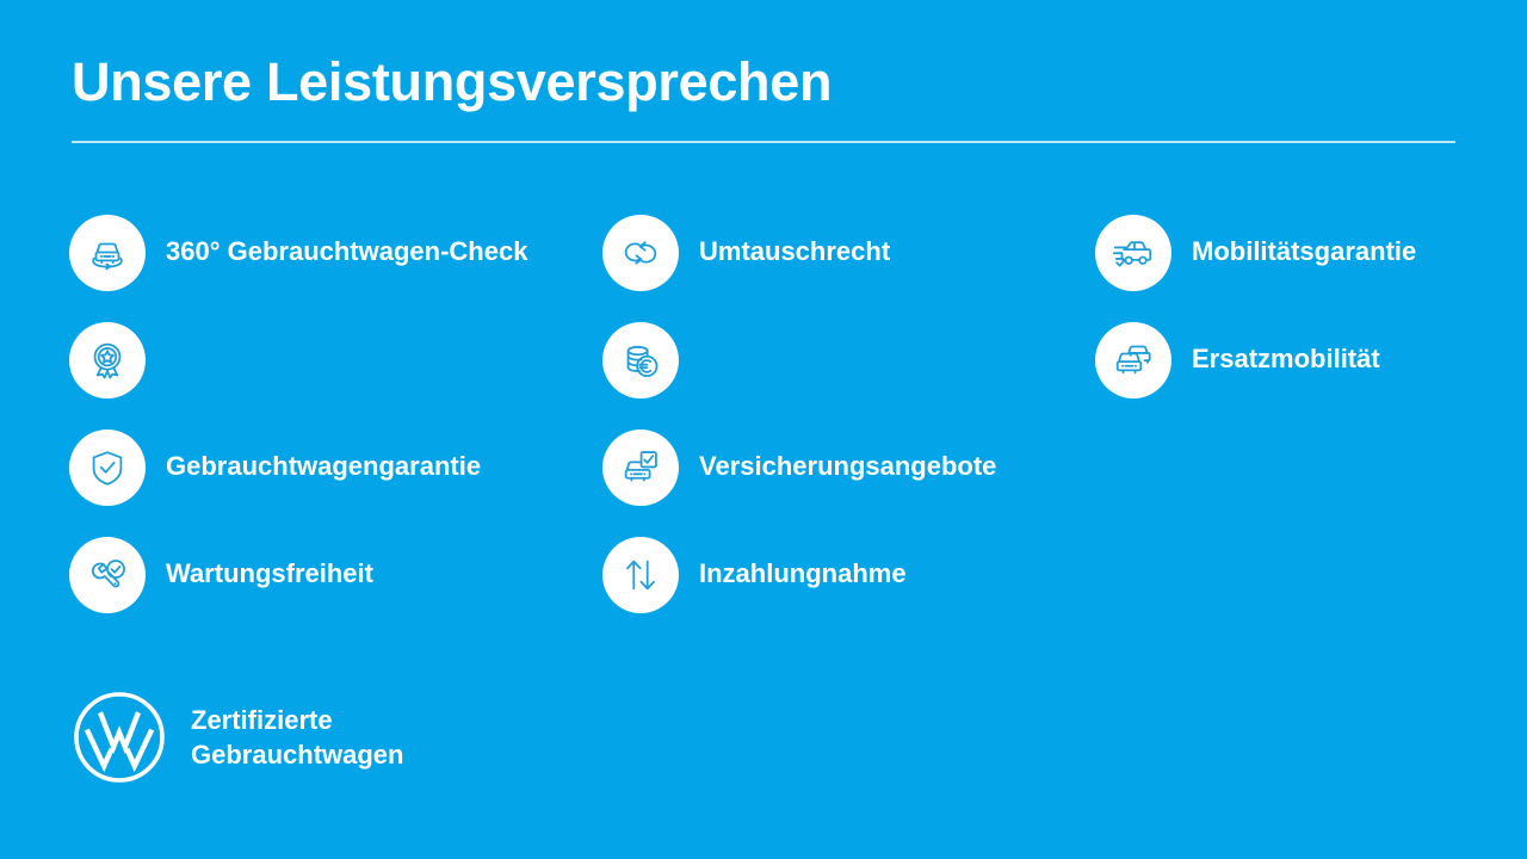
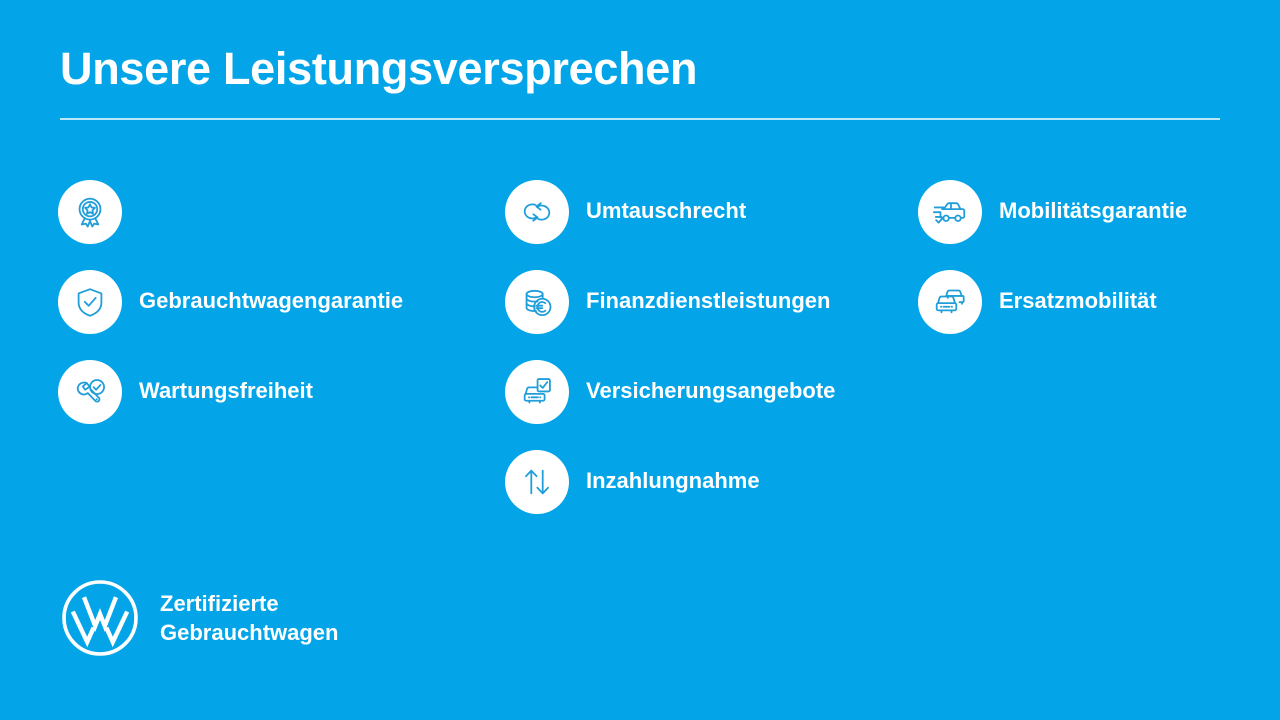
  Unsere Leistungsversprechen
- 360° Gebrauchtwagen-Check
  Gebrauchtwagengarantie
  Wartungsfreiheit
  Umtauschrecht
+ Finanzdienstleistungen
  Versicherungsangebote
  Inzahlungnahme
  Mobilitätsgarantie
  Ersatzmobilität
  Zertifizierte
  Gebrauchtwagen
